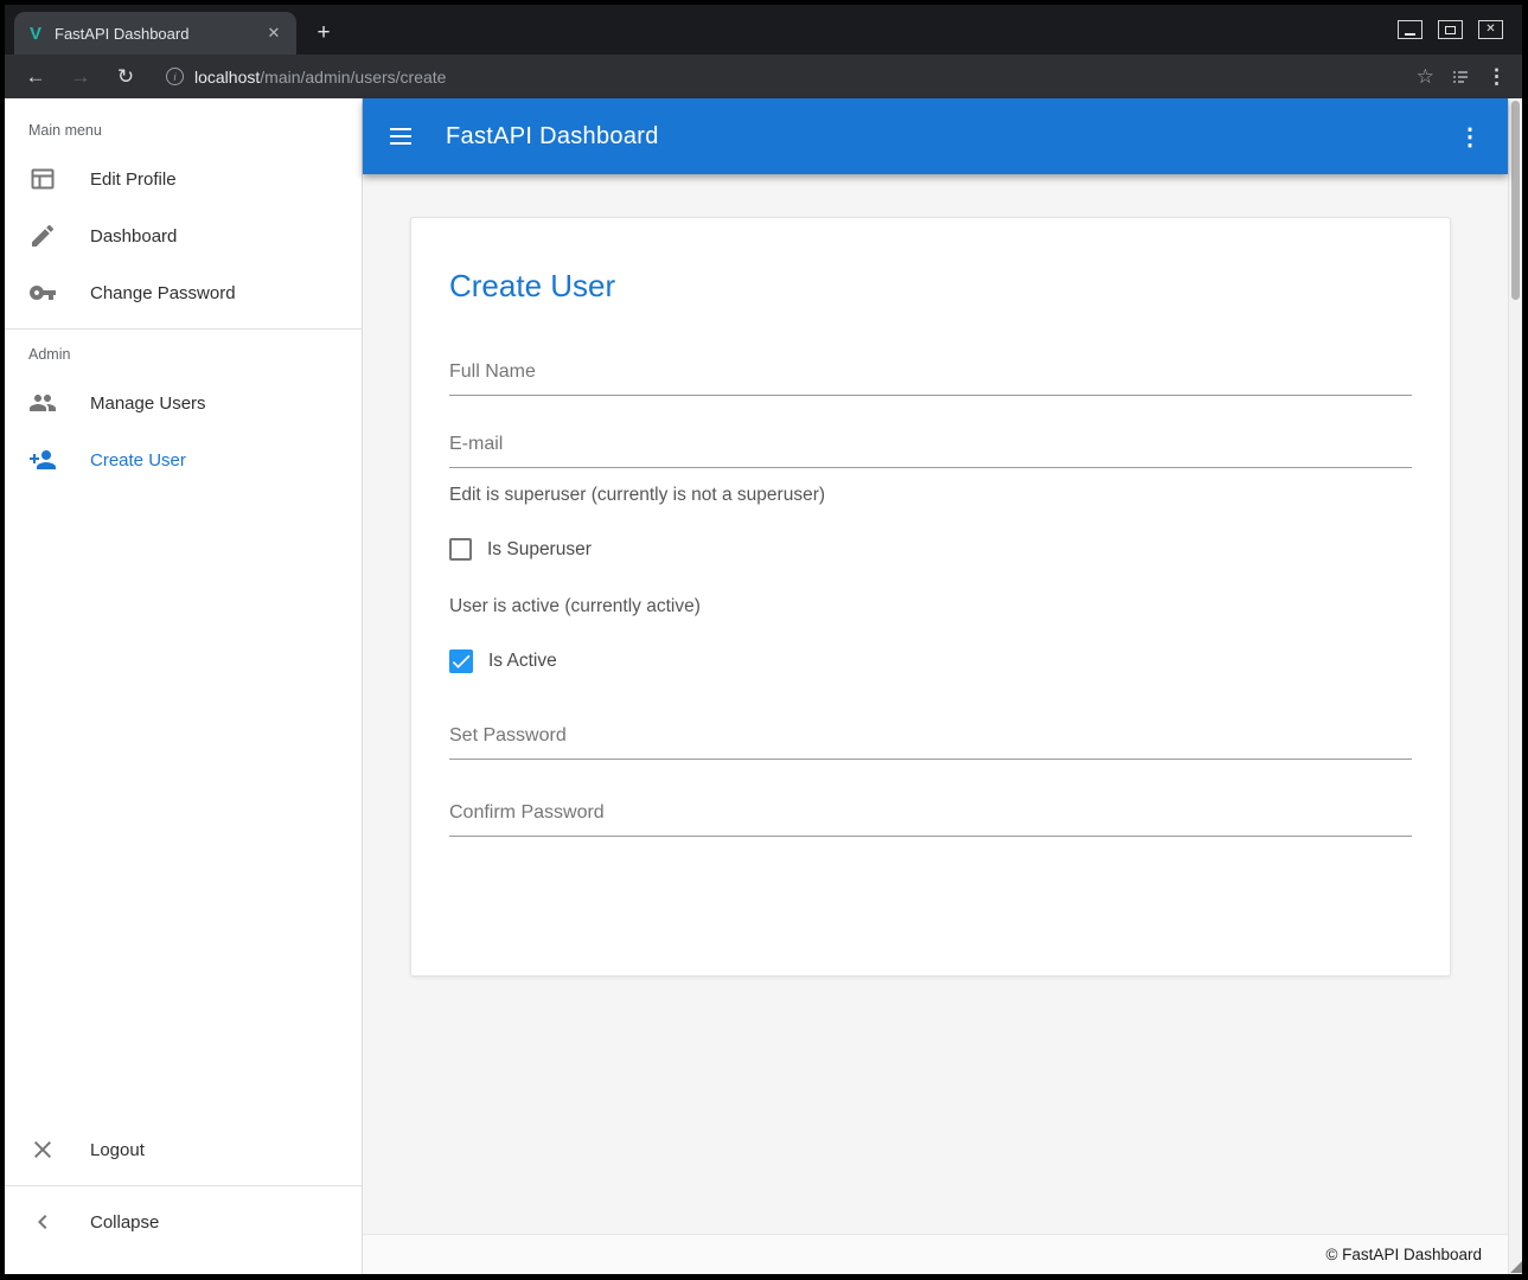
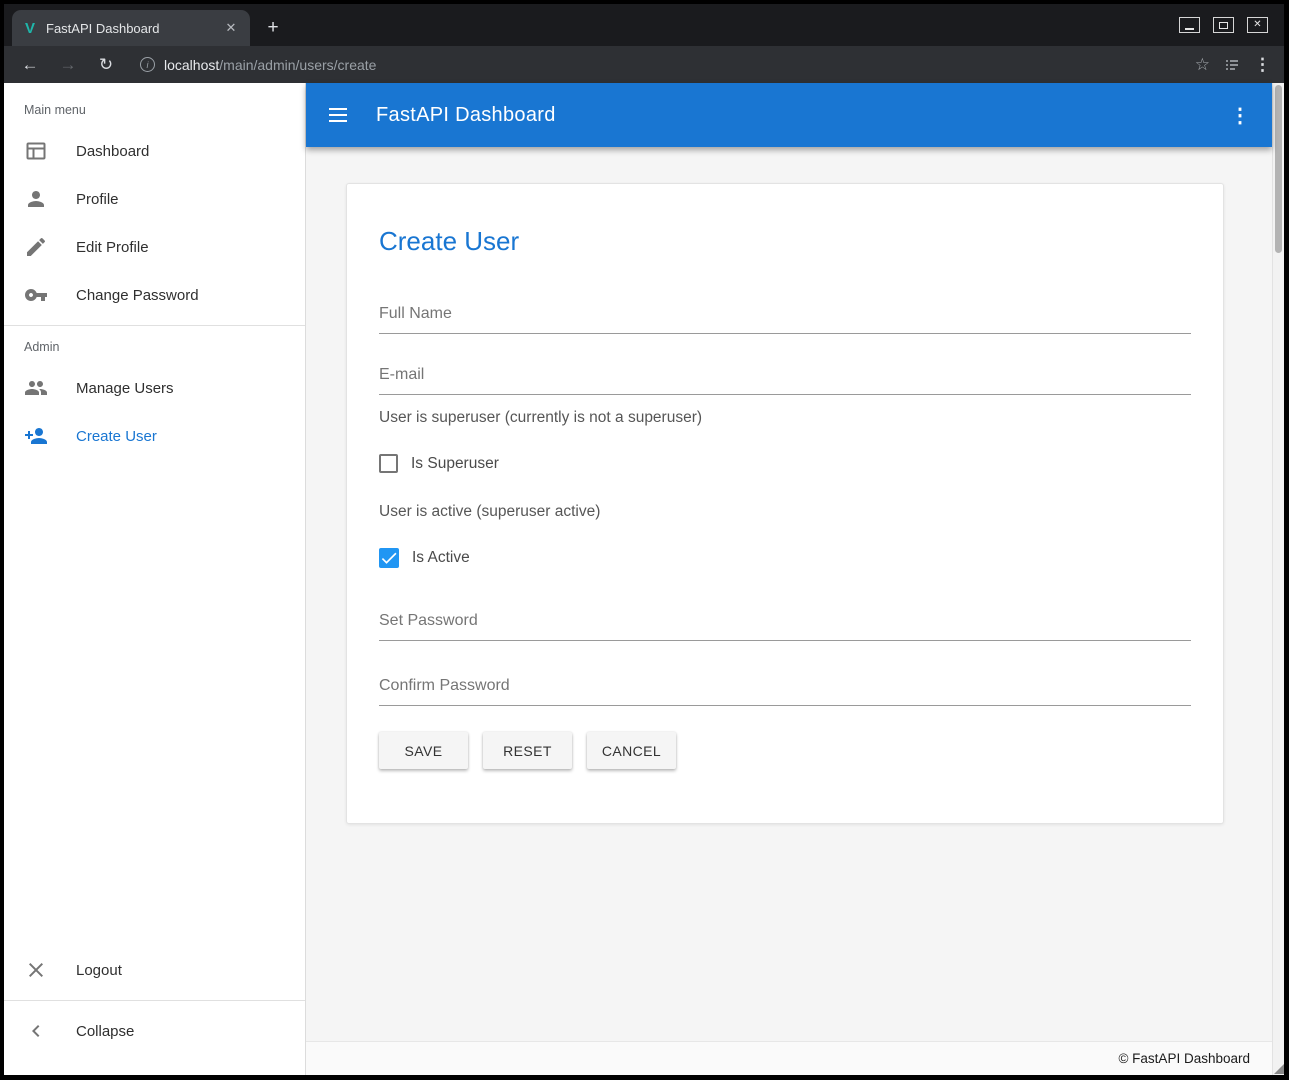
  V
  FastAPI Dashboard
  ✕
  +
  ✕
  ←
  →
  ↻
  i
  localhost/main/admin/users/create
  ☆
  ⋮
  Main menu
- Edit Profile
+ Dashboard
+ Profile
- Dashboard
+ Edit Profile
  Change Password
  Admin
  Manage Users
  Create User
  Logout
  Collapse
  FastAPI Dashboard
  ⋮
  Create User
  Full Name
  E-mail
- Edit is superuser (currently is not a superuser)
+ User is superuser (currently is not a superuser)
  Is Superuser
- User is active (currently active)
+ User is active (superuser active)
  Is Active
  Set Password
  Confirm Password
+ SAVE
+ RESET
+ CANCEL
  © FastAPI Dashboard
